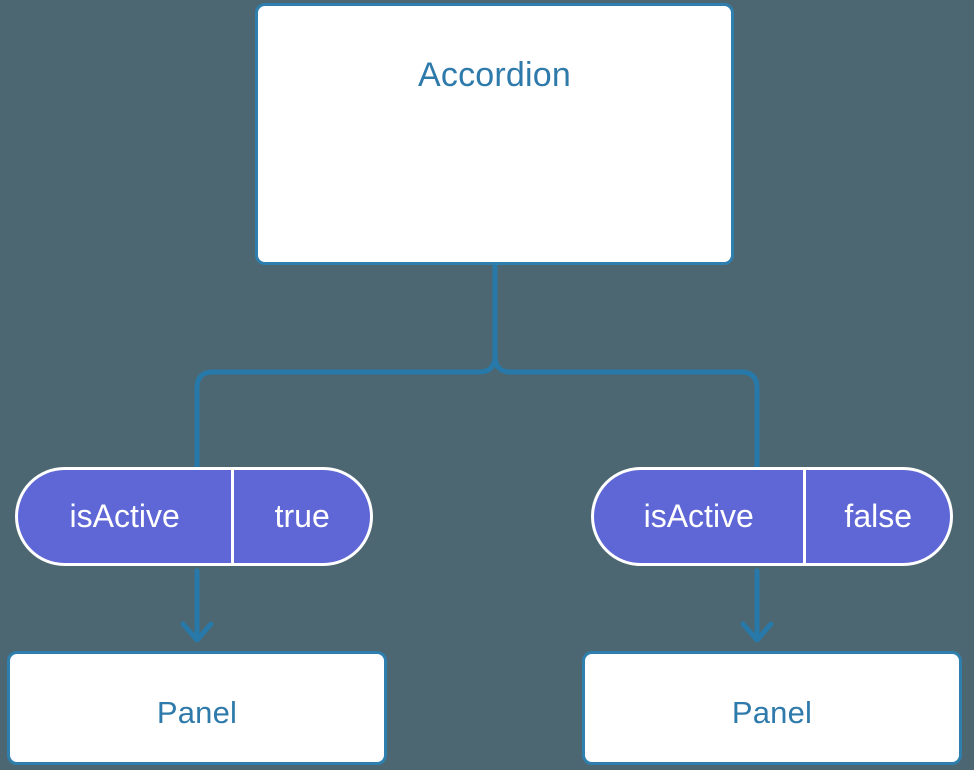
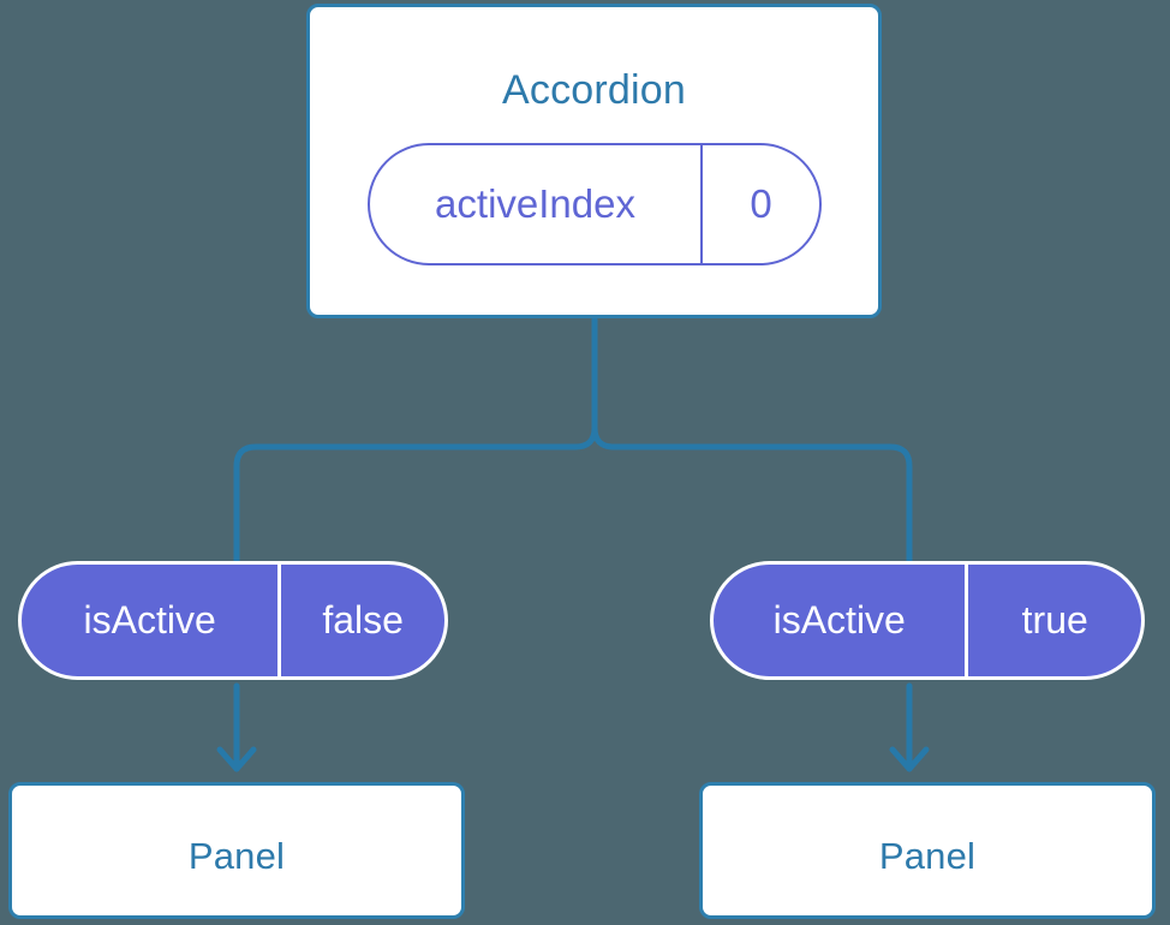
  Accordion
+ activeIndex
+ 0
  isActive
- true
+ false
  Panel
  isActive
- false
+ true
  Panel
